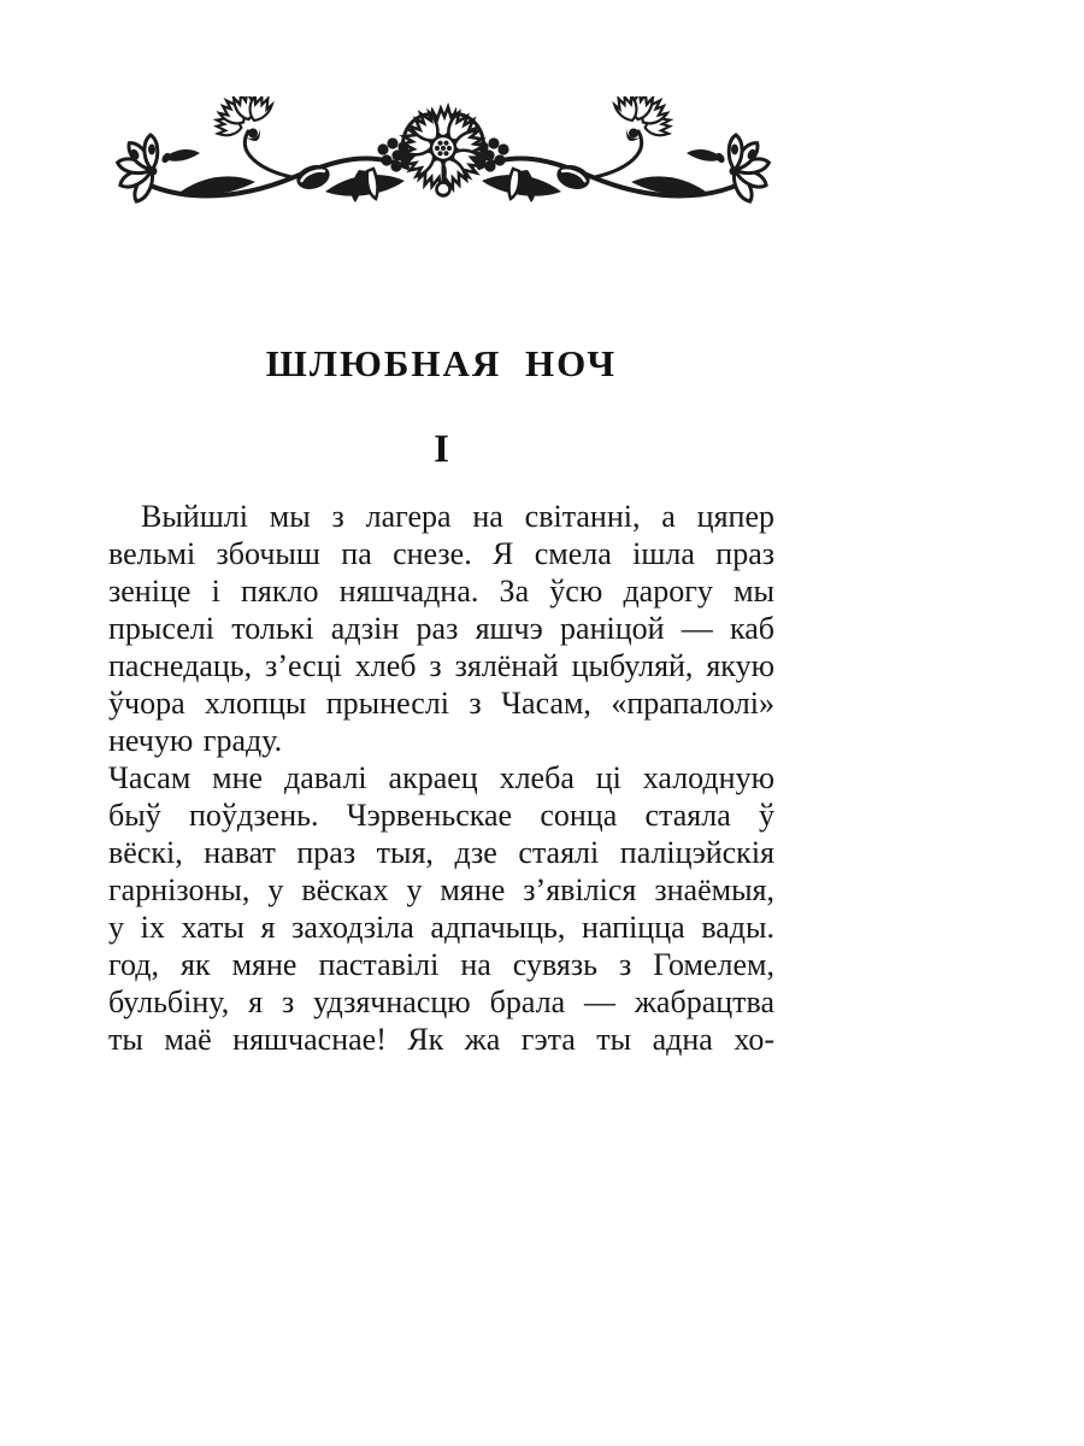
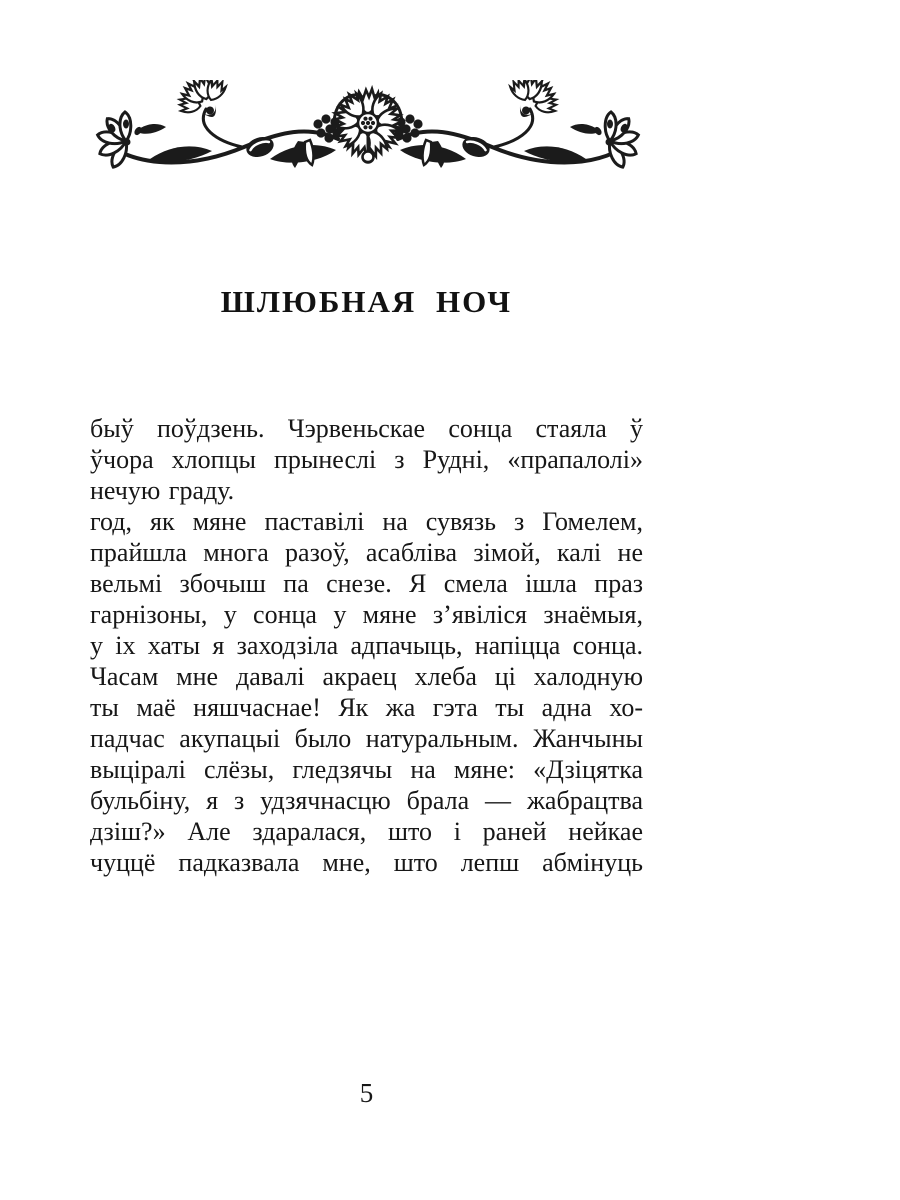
  ШЛЮБНАЯ НОЧ
- I
- Выйшлі мы з лагера на світанні, а цяпер
- вельмі збочыш па снезе. Я смела ішла праз
+ быў поўдзень. Чэрвеньскае сонца стаяла ў
- зеніце і пякло няшчадна. За ўсю дарогу мы
- прыселі толькі адзін раз яшчэ раніцой — каб
- паснедаць, з’есці хлеб з зялёнай цыбуляй, якую
- ўчора хлопцы прынеслі з Часам, «прапалолі»
+ ўчора хлопцы прынеслі з Рудні, «прапалолі»
  нечую граду.
- Часам мне давалі акраец хлеба ці халодную
+ год, як мяне паставілі на сувязь з Гомелем,
+ прайшла многа разоў, асабліва зімой, калі не
- быў поўдзень. Чэрвеньскае сонца стаяла ў
+ вельмі збочыш па снезе. Я смела ішла праз
- вёскі, нават праз тыя, дзе стаялі паліцэйскія
- гарнізоны, у вёсках у мяне з’явіліся знаёмыя,
+ гарнізоны, у сонца у мяне з’явіліся знаёмыя,
- у іх хаты я заходзіла адпачыць, напіцца вады.
+ у іх хаты я заходзіла адпачыць, напіцца сонца.
- год, як мяне паставілі на сувязь з Гомелем,
+ Часам мне давалі акраец хлеба ці халодную
- бульбіну, я з удзячнасцю брала — жабрацтва
+ ты маё няшчаснае! Як жа гэта ты адна хо-
+ падчас акупацыі было натуральным. Жанчыны
+ выціралі слёзы, гледзячы на мяне: «Дзіцятка
- ты маё няшчаснае! Як жа гэта ты адна хо-
+ бульбіну, я з удзячнасцю брала — жабрацтва
+ дзіш?» Але здаралася, што і раней нейкае
+ чуццё падказвала мне, што лепш абмінуць
+ 5
